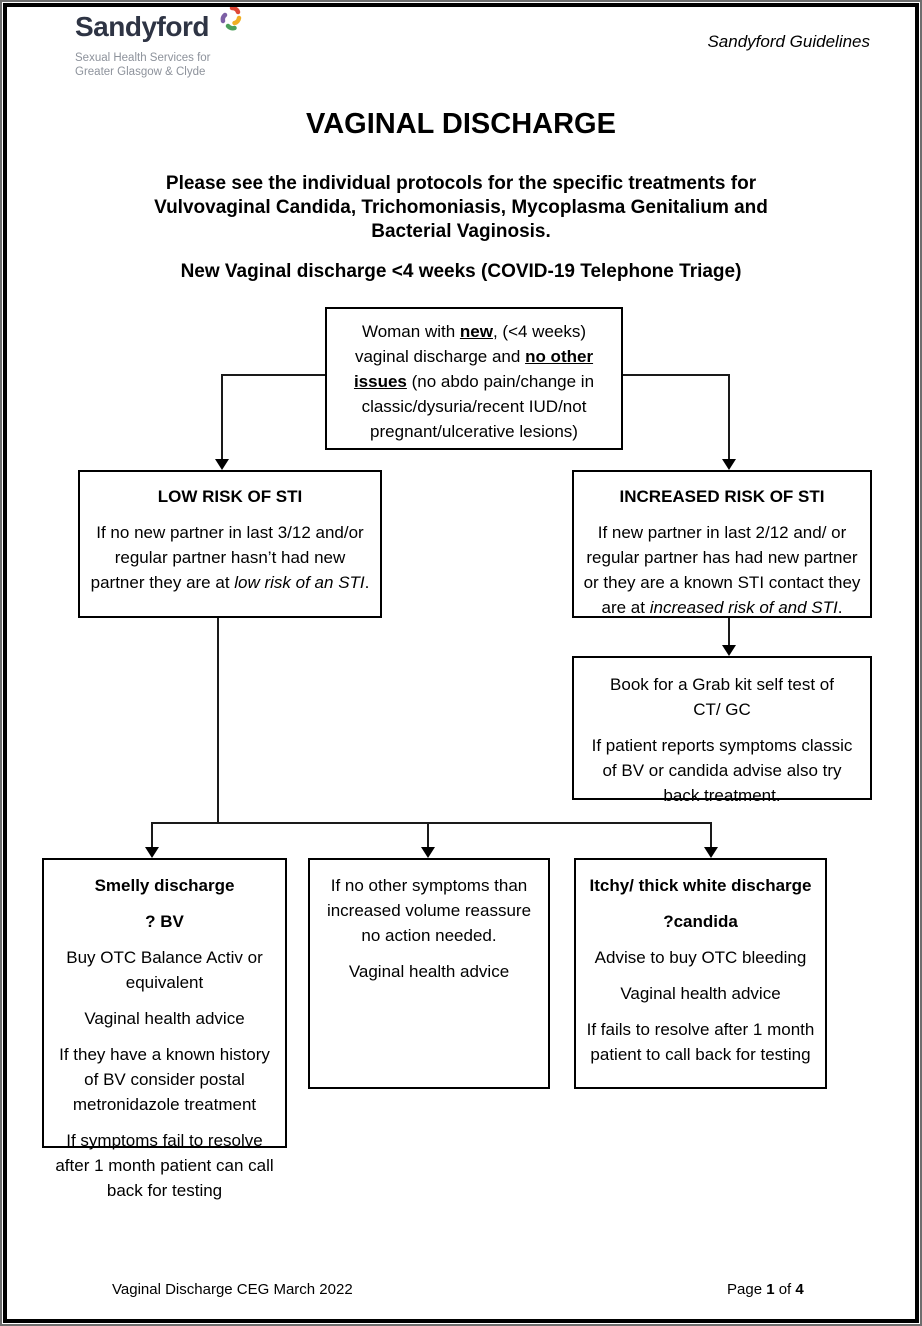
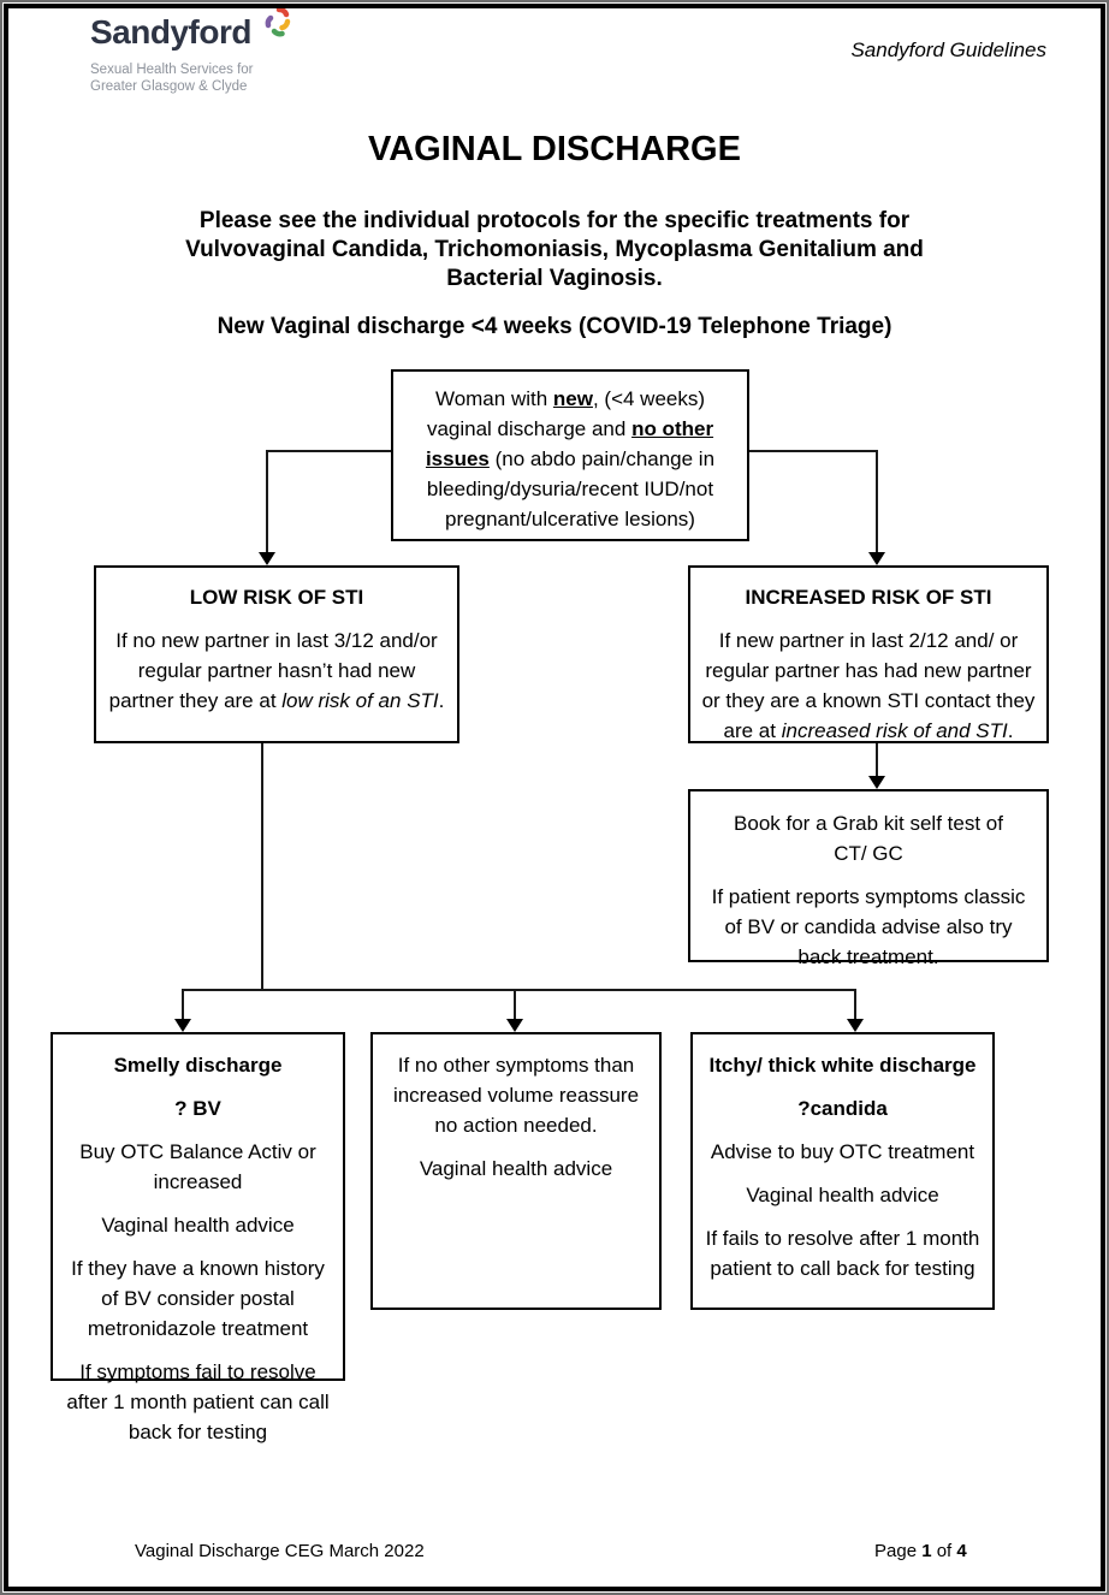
  Sandyford
  Sexual Health Services for
  Greater Glasgow & Clyde
  Sandyford Guidelines
  VAGINAL DISCHARGE
  Please see the individual protocols for the specific treatments for Vulvovaginal Candida, Trichomoniasis, Mycoplasma Genitalium and Bacterial Vaginosis.
  New Vaginal discharge <4 weeks (COVID-19 Telephone Triage)
- Woman with new, (<4 weeks) vaginal discharge and no other issues (no abdo pain/change in classic/dysuria/recent IUD/not pregnant/ulcerative lesions)
+ Woman with new, (<4 weeks) vaginal discharge and no other issues (no abdo pain/change in bleeding/dysuria/recent IUD/not pregnant/ulcerative lesions)
  LOW RISK OF STI
  If no new partner in last 3/12 and/or regular partner hasn’t had new partner they are at low risk of an STI.
  INCREASED RISK OF STI
  If new partner in last 2/12 and/ or regular partner has had new partner or they are a known STI contact they are at increased risk of and STI.
  Book for a Grab kit self test of
  CT/ GC
  If patient reports symptoms classic of BV or candida advise also try back treatment.
  Smelly discharge
  ? BV
- Buy OTC Balance Activ or equivalent
+ Buy OTC Balance Activ or increased
  Vaginal health advice
  If they have a known history of BV consider postal metronidazole treatment
  If symptoms fail to resolve after 1 month patient can call back for testing
  If no other symptoms than increased volume reassure no action needed.
  Vaginal health advice
  Itchy/ thick white discharge
  ?candida
- Advise to buy OTC bleeding
+ Advise to buy OTC treatment
  Vaginal health advice
  If fails to resolve after 1 month patient to call back for testing
  Vaginal Discharge CEG March 2022
  Page 1 of 4
